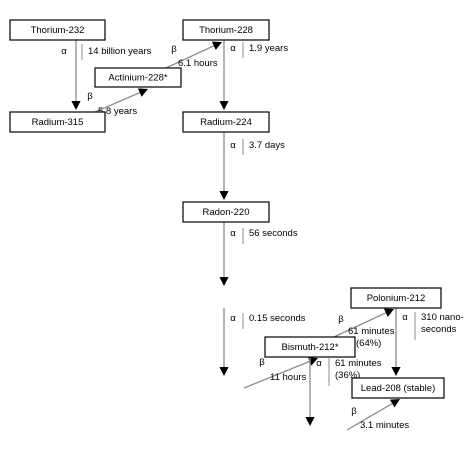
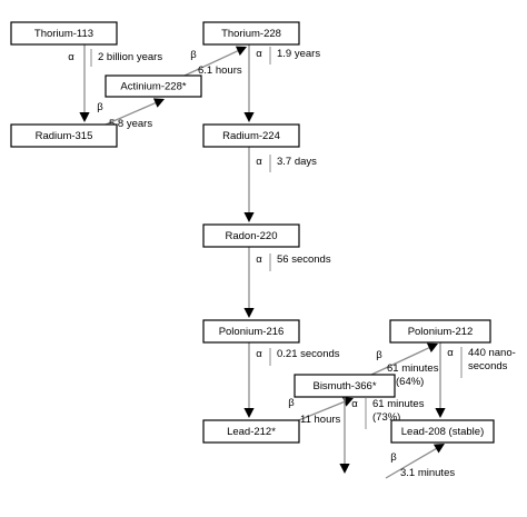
  α
- 14 billion years
+ 2 billion years
  β
  8 years
  β
  6.1 hours
  α
  1.9 years
  α
  3.7 days
  α
  56 seconds
  α
- 0.15 seconds
+ 0.21 seconds
  β
  11 hours
  β
  61 minutes
  (64%)
  α
- 310 nano-
+ 440 nano-
  seconds
  α
  61 minutes
- (36%)
+ (73%)
  β
  3.1 minutes
- Thorium-232
+ Thorium-113
  Thorium-228
  Actinium-228*
  Radium-315
  Radium-224
  Radon-220
+ Polonium-216
  Polonium-212
- Bismuth-212*
+ Bismuth-366*
+ Lead-212*
  Lead-208 (stable)
